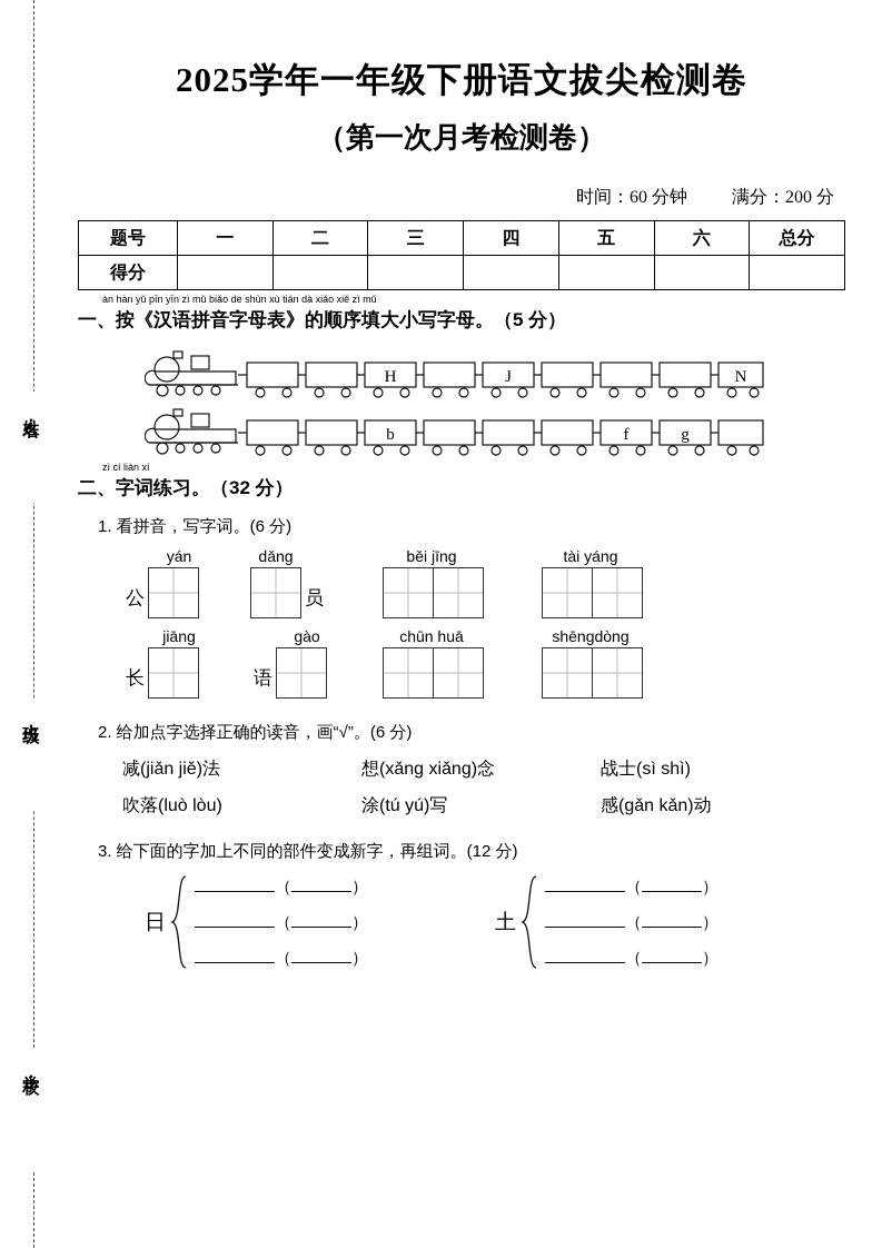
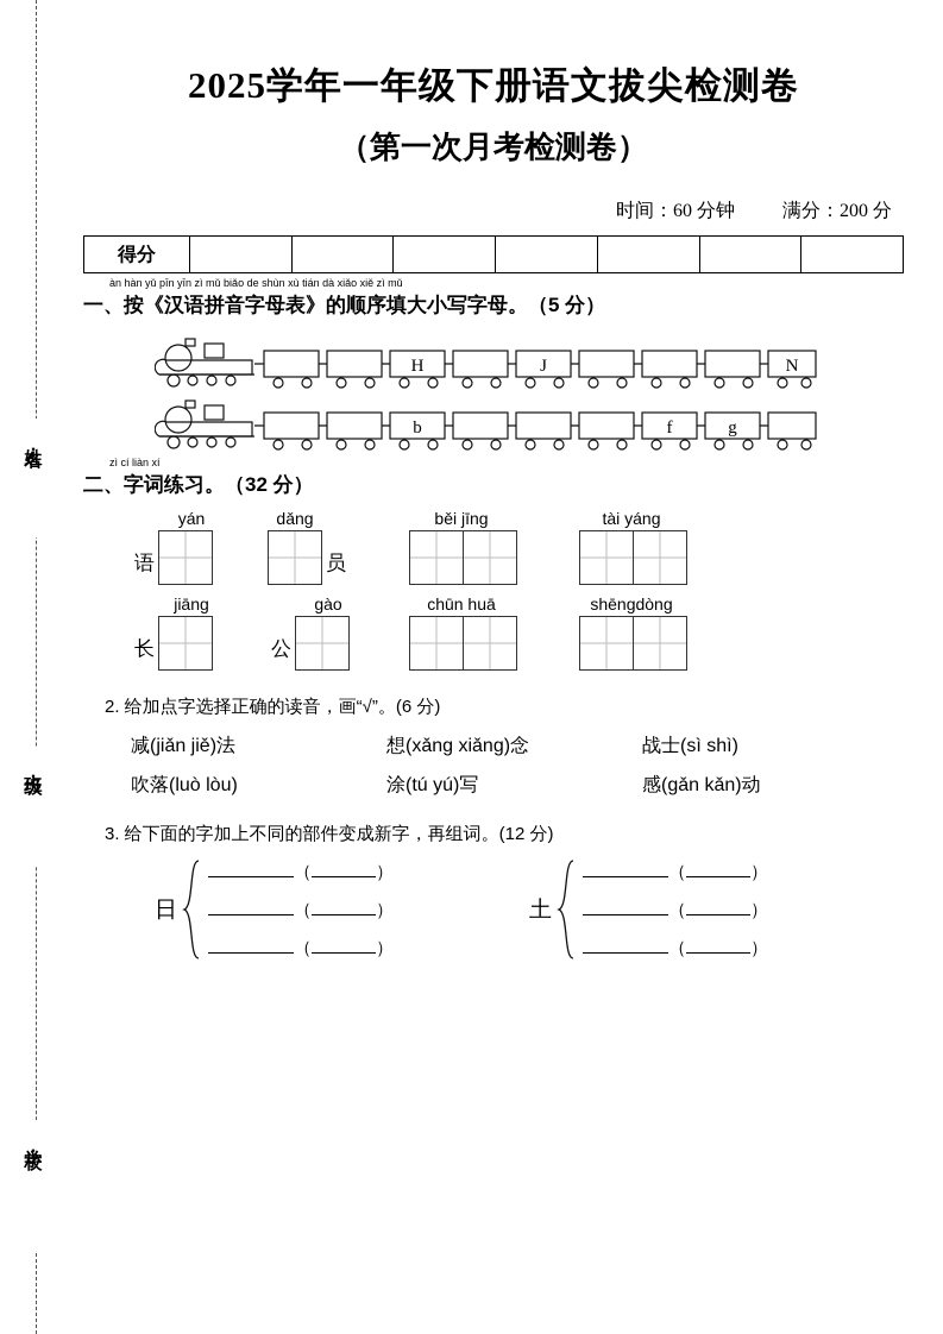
  2025学年一年级下册语文拔尖检测卷
  （第一次月考检测卷）
  时间：60 分钟 满分：200 分
- 题号	一	二	三	四	五	六	总分
  得分
  àn hàn yǔ pīn yīn zì mǔ biǎo de shùn xù tián dà xiǎo xiě zì mǔ
  一、按《汉语拼音字母表》的顺序填大小写字母。（5 分）
  H
  J
  N
  b
  f
  g
  zì cí liàn xí
  二、字词练习。（32 分）
- 1. 看拼音，写字词。(6 分)
  yán
- 公
+ 语
  dǎng
  员
  běi jīng
  tài yáng
  jiāng
  长
  gào
- 语
+ 公
  chūn huā
  shēngdòng
  2. 给加点字选择正确的读音，画“√”。(6 分)
  减(jiǎn jiě)法
  想(xǎng xiǎng)念
  战士(sì shì)
  吹落(luò lòu)
  涂(tú yú)写
  感(gǎn kǎn)动
  3. 给下面的字加上不同的部件变成新字，再组词。(12 分)
  日
  （ ）
  （ ）
  （ ）
  土
  （ ）
  （ ）
  （ ）
